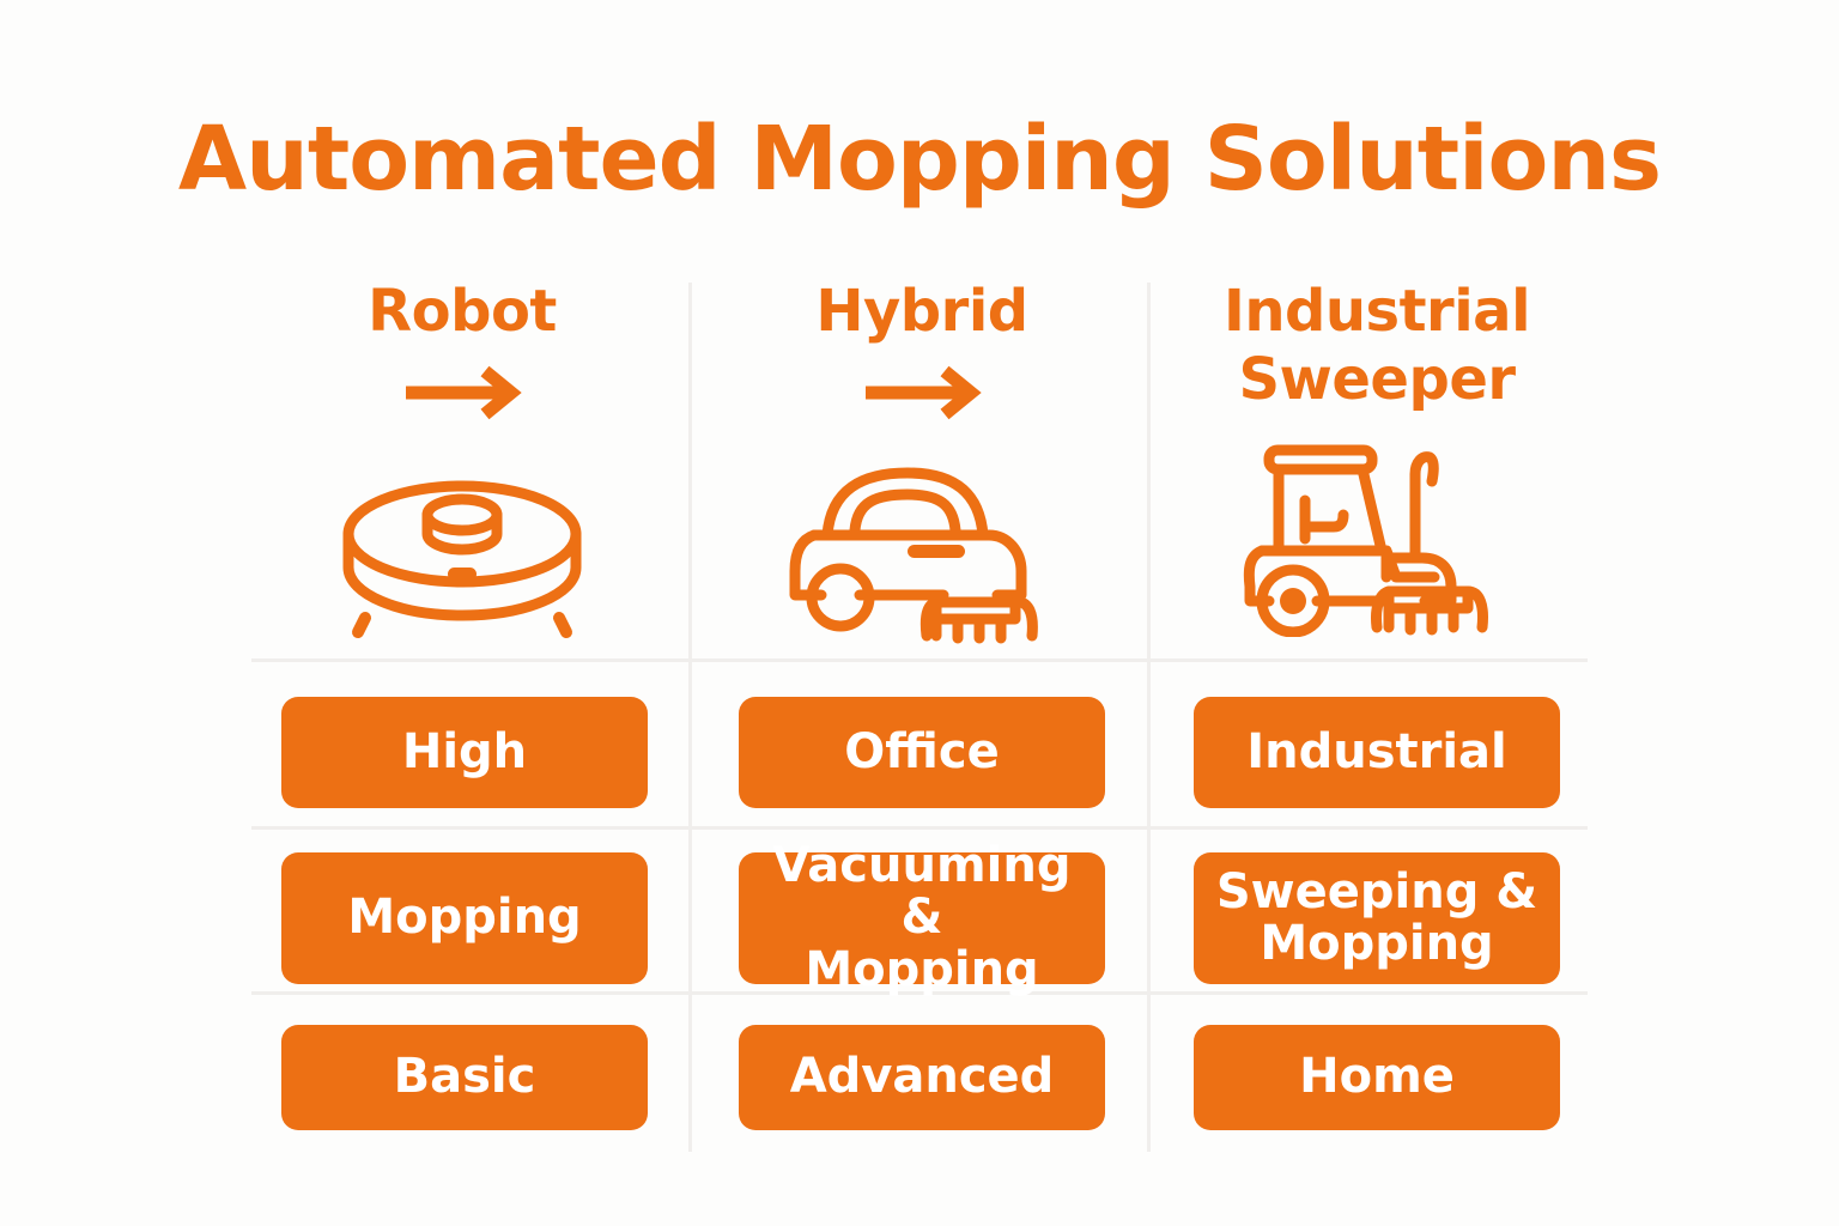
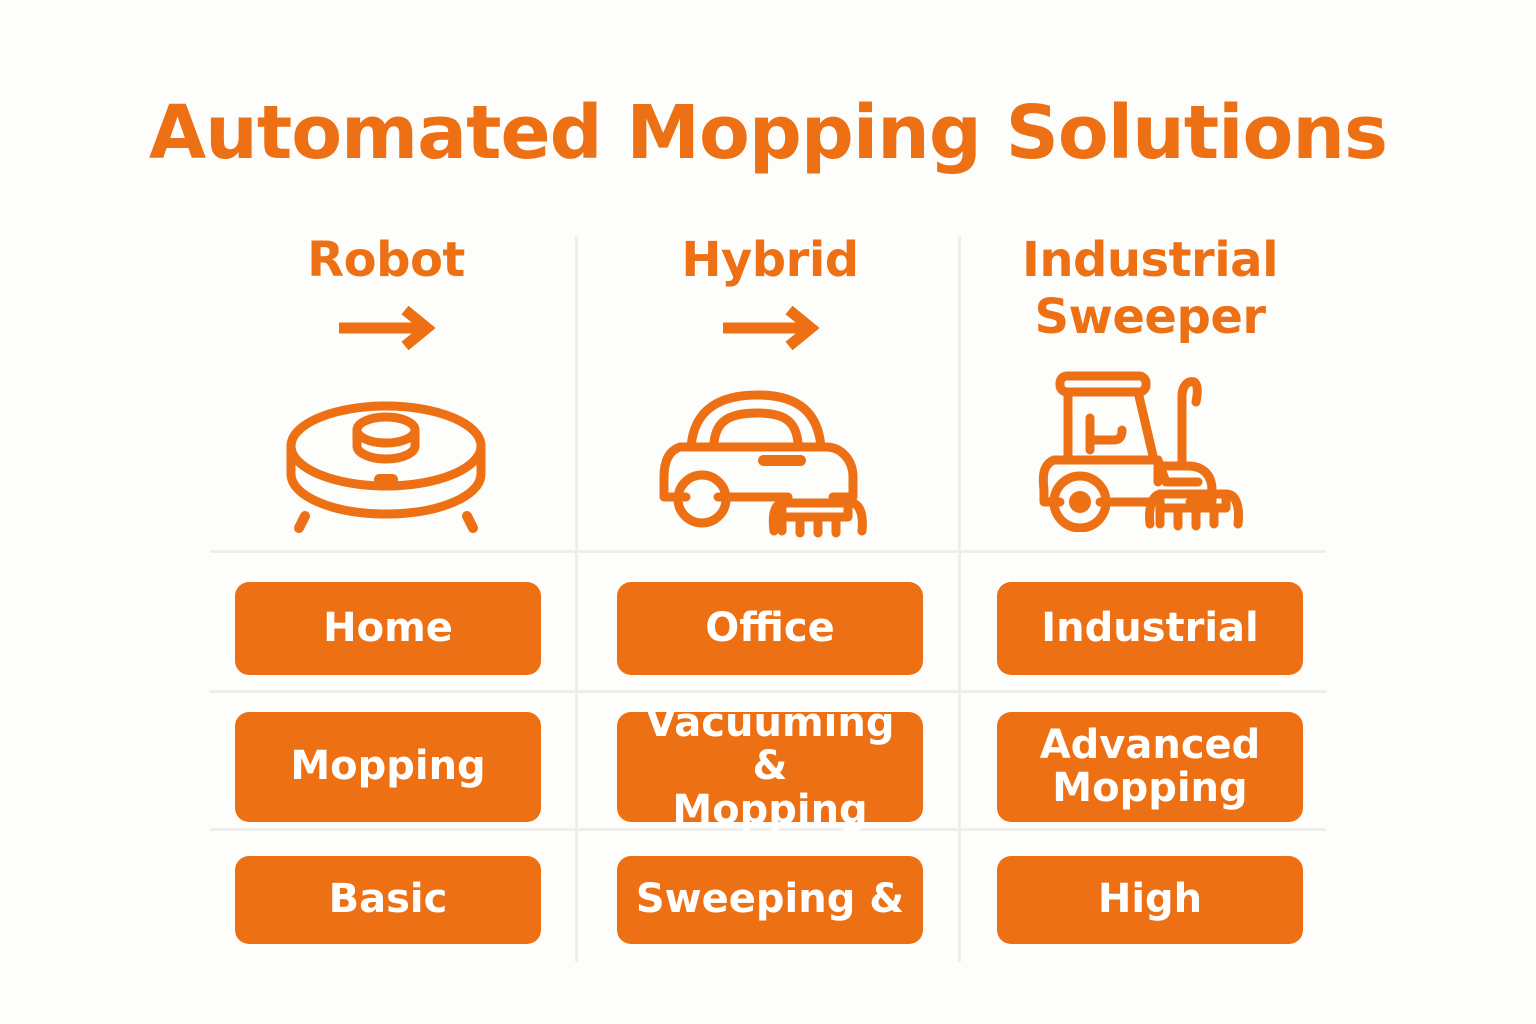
  Automated Mopping Solutions
  Robot
- High
+ Home
  Mopping
  Basic
  Hybrid
  Office
  Vacuuming &
  Mopping
- Advanced
+ Sweeping &
  Industrial
  Sweeper
  Industrial
- Sweeping &
+ Advanced
  Mopping
- Home
+ High
